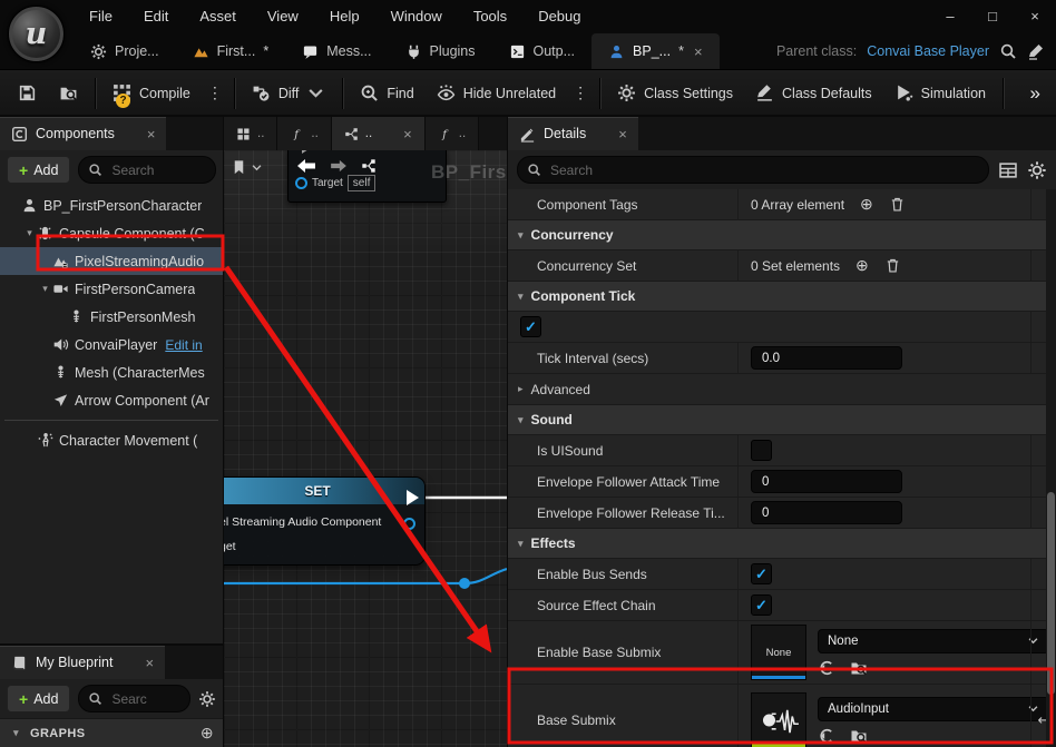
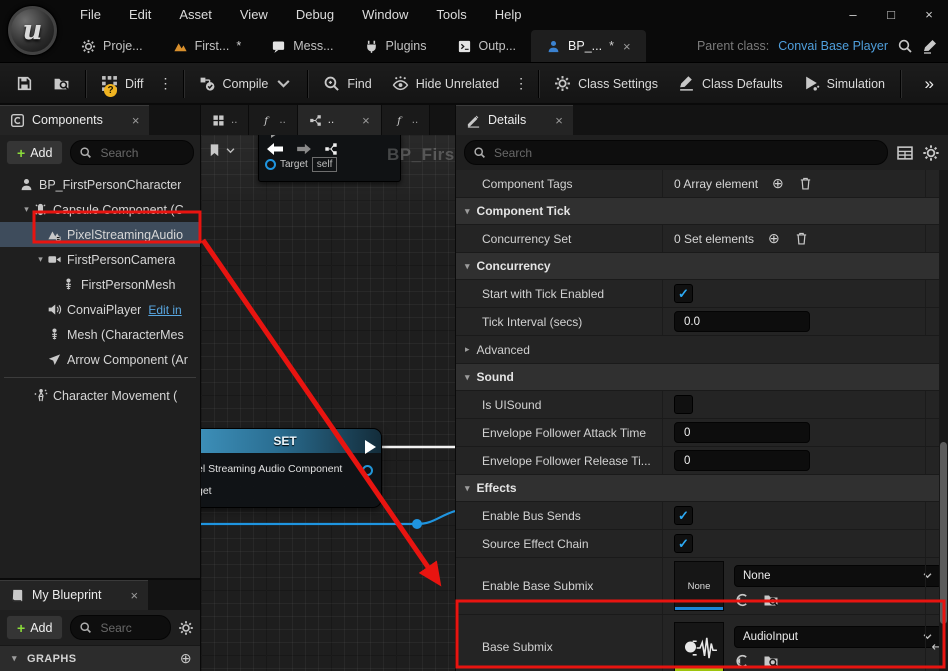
  u
  File
  Edit
  Asset
  View
- Help
+ Debug
  Window
  Tools
- Debug
+ Help
  –
  □
  ×
  Proje...
  First...
  *
  Mess...
  Plugins
  Outp...
  BP_...
  *
  ×
  Parent class:
  Convai Base Player
  ?
- Compile
+ Diff
  ⋮
- Diff
+ Compile
  Find
  Hide Unrelated
  ⋮
  Class Settings
  Class Defaults
  Simulation
  »
  Components
  ×
  +
  Add
  Search
  BP_FirstPersonCharacter
  ▾
  Capsule Component (C
  PixelStreamingAudio
  ▾
  FirstPersonCamera
  FirstPersonMesh
  ConvaiPlayer
  Edit in
  Mesh (CharacterMes
  Arrow Component (Ar
  Character Movement (
  My Blueprint
  ×
  +
  Add
  Searc
  ▾
  GRAPHS
  ⊕
  ..
  f
  ..
  ..
  ×
  f
  ..
  Target
  self
  BP_Firs
  SET
  l Streaming Audio Component
  Details
  ×
  Search
  Component Tags
  0 Array element
  ⊕
  ▾
- Concurrency
+ Component Tick
  Concurrency Set
  0 Set elements
  ⊕
  ▾
- Component Tick
+ Concurrency
+ Start with Tick Enabled
  ✓
  Tick Interval (secs)
  0.0
  ▸
  Advanced
  ▾
  Sound
  Is UISound
  Envelope Follower Attack Time
  0
  Envelope Follower Release Ti...
  0
  ▾
  Effects
  Enable Bus Sends
  ✓
  Source Effect Chain
  ✓
  Enable Base Submix
  None
  None
  Base Submix
  AudioInput
  ↩
